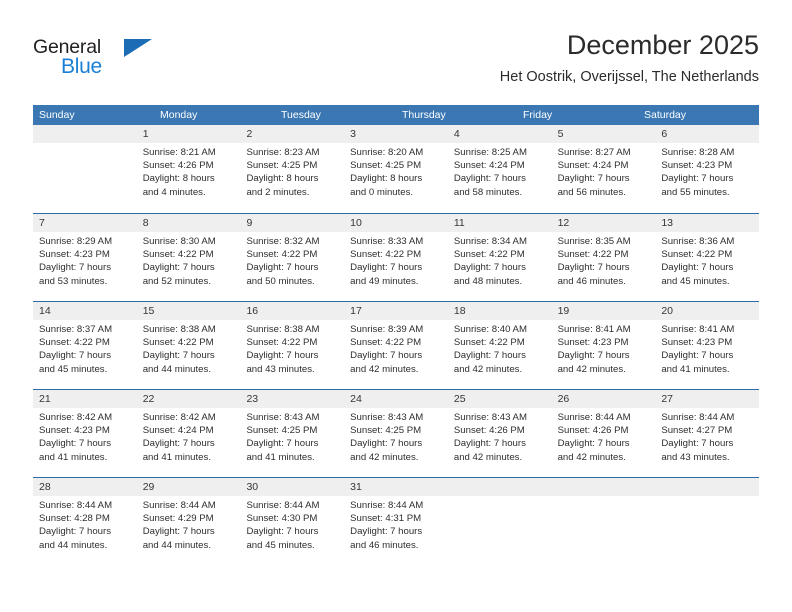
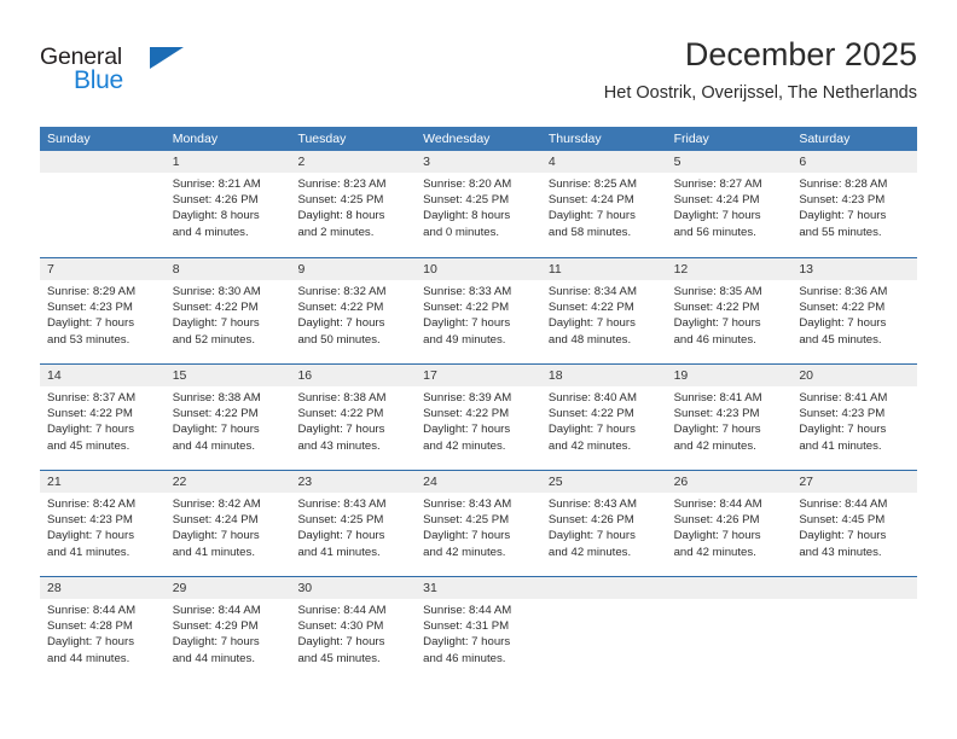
  General
  Blue
  December 2025
  Het Oostrik, Overijssel, The Netherlands
  Sunday
  Monday
  Tuesday
+ Wednesday
  Thursday
  Friday
  Saturday
  1
  Sunrise: 8:21 AM
  Sunset: 4:26 PM
  Daylight: 8 hours
  and 4 minutes.
  2
  Sunrise: 8:23 AM
  Sunset: 4:25 PM
  Daylight: 8 hours
  and 2 minutes.
  3
  Sunrise: 8:20 AM
  Sunset: 4:25 PM
  Daylight: 8 hours
  and 0 minutes.
  4
  Sunrise: 8:25 AM
  Sunset: 4:24 PM
  Daylight: 7 hours
  and 58 minutes.
  5
  Sunrise: 8:27 AM
  Sunset: 4:24 PM
  Daylight: 7 hours
  and 56 minutes.
  6
  Sunrise: 8:28 AM
  Sunset: 4:23 PM
  Daylight: 7 hours
  and 55 minutes.
  7
  Sunrise: 8:29 AM
  Sunset: 4:23 PM
  Daylight: 7 hours
  and 53 minutes.
  8
  Sunrise: 8:30 AM
  Sunset: 4:22 PM
  Daylight: 7 hours
  and 52 minutes.
  9
  Sunrise: 8:32 AM
  Sunset: 4:22 PM
  Daylight: 7 hours
  and 50 minutes.
  10
  Sunrise: 8:33 AM
  Sunset: 4:22 PM
  Daylight: 7 hours
  and 49 minutes.
  11
  Sunrise: 8:34 AM
  Sunset: 4:22 PM
  Daylight: 7 hours
  and 48 minutes.
  12
  Sunrise: 8:35 AM
  Sunset: 4:22 PM
  Daylight: 7 hours
  and 46 minutes.
  13
  Sunrise: 8:36 AM
  Sunset: 4:22 PM
  Daylight: 7 hours
  and 45 minutes.
  14
  Sunrise: 8:37 AM
  Sunset: 4:22 PM
  Daylight: 7 hours
  and 45 minutes.
  15
  Sunrise: 8:38 AM
  Sunset: 4:22 PM
  Daylight: 7 hours
  and 44 minutes.
  16
  Sunrise: 8:38 AM
  Sunset: 4:22 PM
  Daylight: 7 hours
  and 43 minutes.
  17
  Sunrise: 8:39 AM
  Sunset: 4:22 PM
  Daylight: 7 hours
  and 42 minutes.
  18
  Sunrise: 8:40 AM
  Sunset: 4:22 PM
  Daylight: 7 hours
  and 42 minutes.
  19
  Sunrise: 8:41 AM
  Sunset: 4:23 PM
  Daylight: 7 hours
  and 42 minutes.
  20
  Sunrise: 8:41 AM
  Sunset: 4:23 PM
  Daylight: 7 hours
  and 41 minutes.
  21
  Sunrise: 8:42 AM
  Sunset: 4:23 PM
  Daylight: 7 hours
  and 41 minutes.
  22
  Sunrise: 8:42 AM
  Sunset: 4:24 PM
  Daylight: 7 hours
  and 41 minutes.
  23
  Sunrise: 8:43 AM
  Sunset: 4:25 PM
  Daylight: 7 hours
  and 41 minutes.
  24
  Sunrise: 8:43 AM
  Sunset: 4:25 PM
  Daylight: 7 hours
  and 42 minutes.
  25
  Sunrise: 8:43 AM
  Sunset: 4:26 PM
  Daylight: 7 hours
  and 42 minutes.
  26
  Sunrise: 8:44 AM
  Sunset: 4:26 PM
  Daylight: 7 hours
  and 42 minutes.
  27
  Sunrise: 8:44 AM
- Sunset: 4:27 PM
+ Sunset: 4:45 PM
  Daylight: 7 hours
  and 43 minutes.
  28
  Sunrise: 8:44 AM
  Sunset: 4:28 PM
  Daylight: 7 hours
  and 44 minutes.
  29
  Sunrise: 8:44 AM
  Sunset: 4:29 PM
  Daylight: 7 hours
  and 44 minutes.
  30
  Sunrise: 8:44 AM
  Sunset: 4:30 PM
  Daylight: 7 hours
  and 45 minutes.
  31
  Sunrise: 8:44 AM
  Sunset: 4:31 PM
  Daylight: 7 hours
  and 46 minutes.
